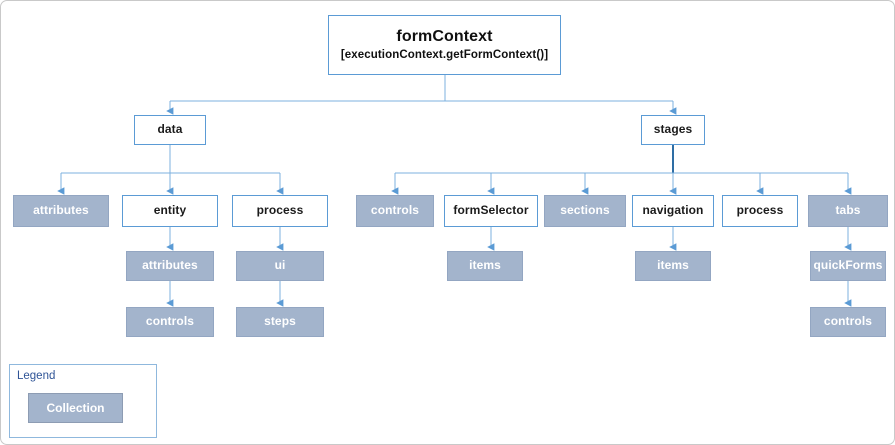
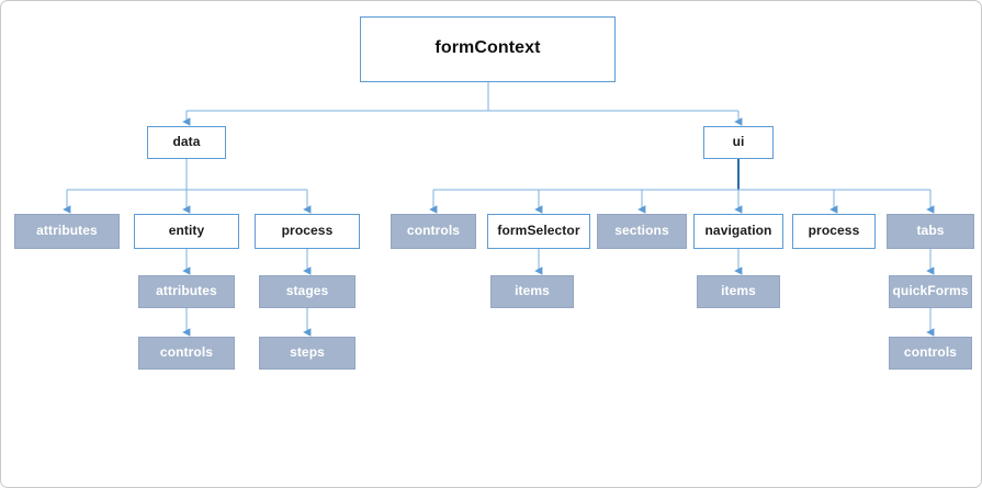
  formContext
- [executionContext.getFormContext()]
  data
- stages
+ ui
  attributes
  entity
  process
  controls
  formSelector
  sections
  navigation
  process
  tabs
  attributes
- ui
+ stages
  items
  items
  quickForms
  controls
  steps
  controls
- Legend
- Collection
